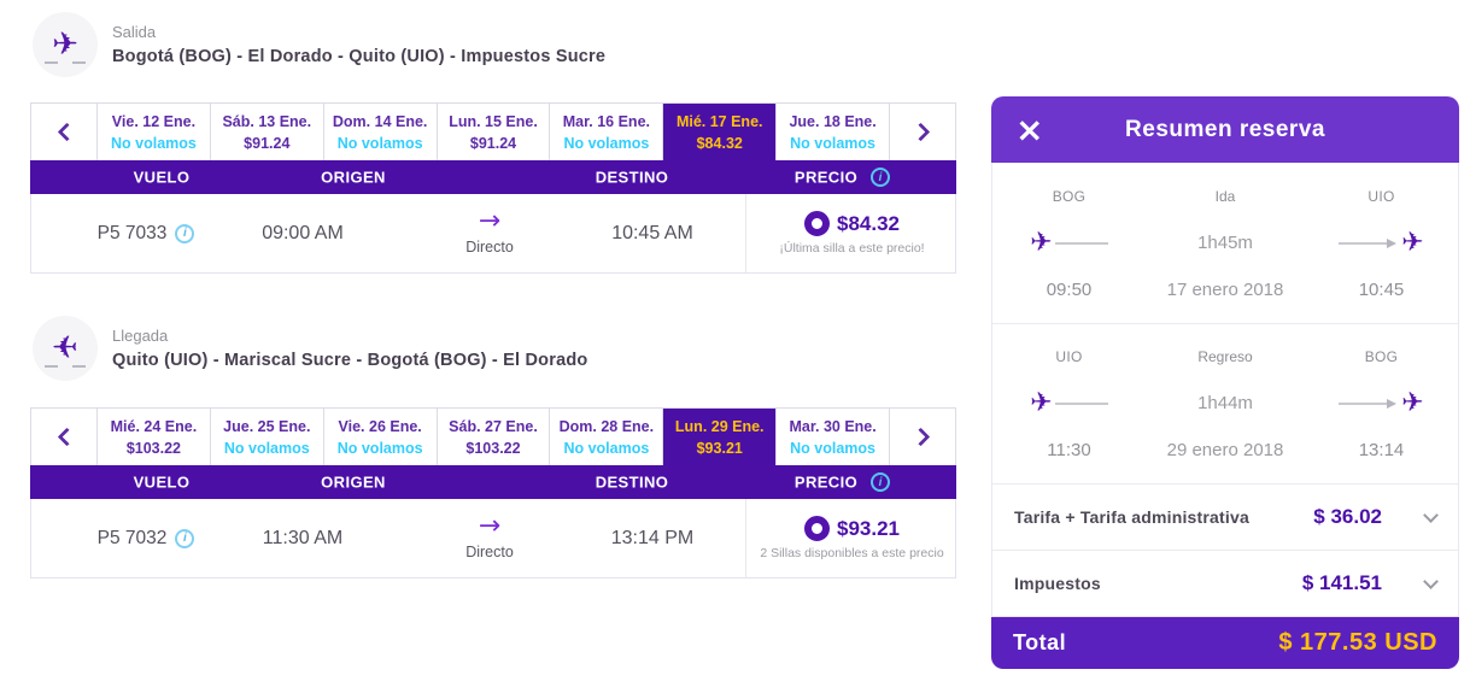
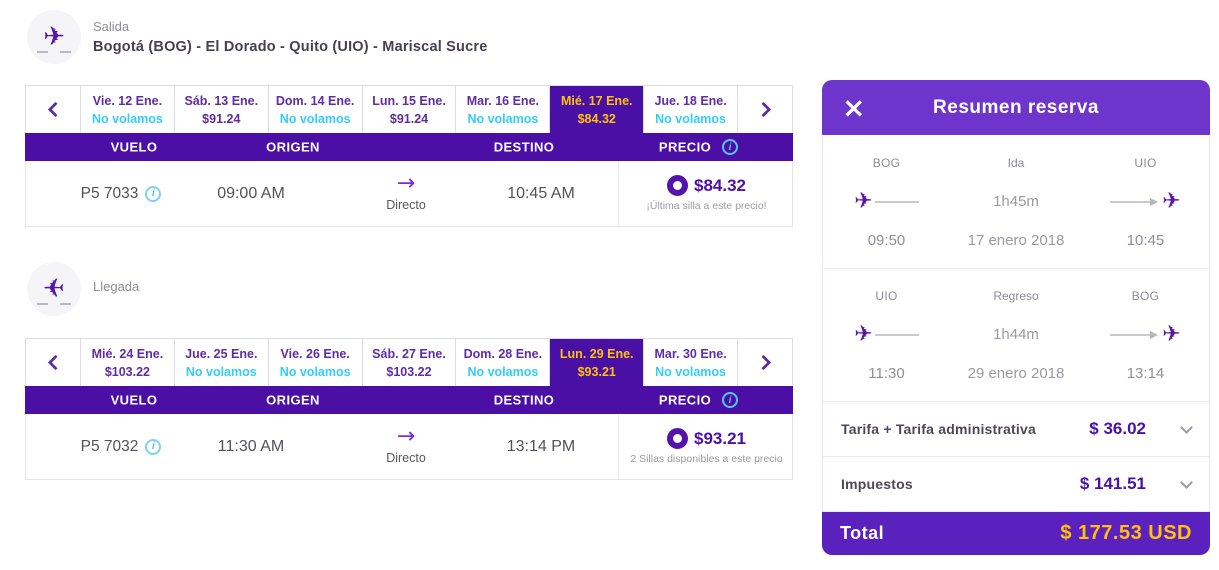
  ✈
  Salida
- Bogotá (BOG) - El Dorado - Quito (UIO) - Impuestos Sucre
+ Bogotá (BOG) - El Dorado - Quito (UIO) - Mariscal Sucre
  Vie. 12 Ene.
  No volamos
  Sáb. 13 Ene.
  $91.24
  Dom. 14 Ene.
  No volamos
  Lun. 15 Ene.
  $91.24
  Mar. 16 Ene.
  No volamos
  Mié. 17 Ene.
  $84.32
  Jue. 18 Ene.
  No volamos
  VUELO
  ORIGEN
  DESTINO
  PRECIO
  i
  P5 7033
  i
  09:00 AM
  →
  Directo
  10:45 AM
  $84.32
  ¡Última silla a este precio!
  Llegada
- Quito (UIO) - Mariscal Sucre - Bogotá (BOG) - El Dorado
  Mié. 24 Ene.
  $103.22
  Jue. 25 Ene.
  No volamos
  Vie. 26 Ene.
  No volamos
  Sáb. 27 Ene.
  $103.22
  Dom. 28 Ene.
  No volamos
  Lun. 29 Ene.
  $93.21
  Mar. 30 Ene.
  No volamos
  VUELO
  ORIGEN
  DESTINO
  PRECIO
  i
  P5 7032
  i
  11:30 AM
  →
  Directo
  13:14 PM
  $93.21
  2 Sillas disponibles a este precio
  ×
  Resumen reserva
  BOG
  Ida
  UIO
  ✈
  1h45m
  ✈
  09:50
  17 enero 2018
  10:45
  UIO
  Regreso
  BOG
  ✈
  1h44m
  ✈
  11:30
  29 enero 2018
  13:14
  Tarifa + Tarifa administrativa
  $ 36.02
  Impuestos
  $ 141.51
  Total
  $ 177.53 USD
